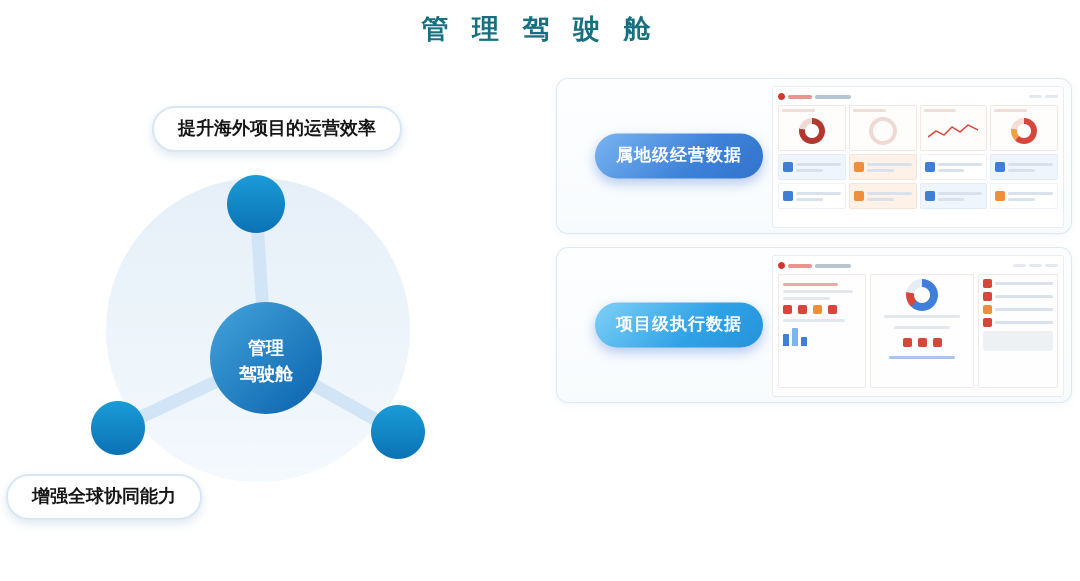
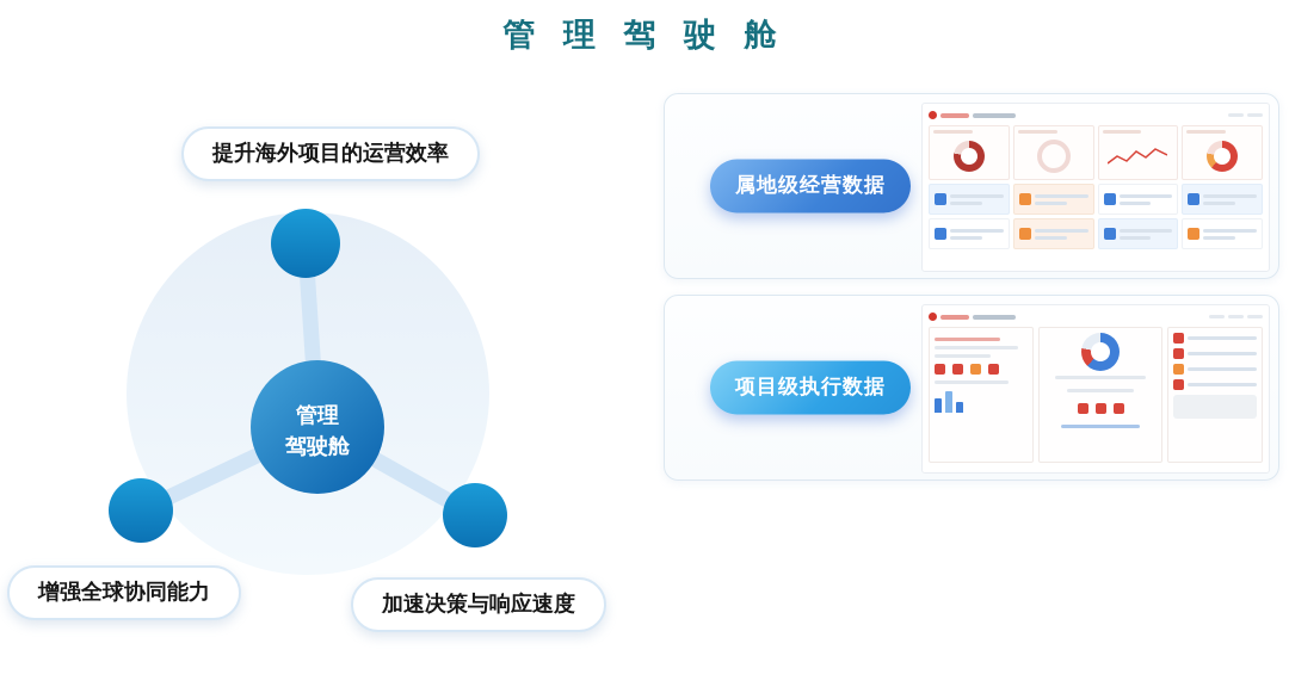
  管 理 驾 驶 舱
  管理
  驾驶舱
  提升海外项目的运营效率
  增强全球协同能力
+ 加速决策与响应速度
  属地级经营数据
  项目级执行数据
